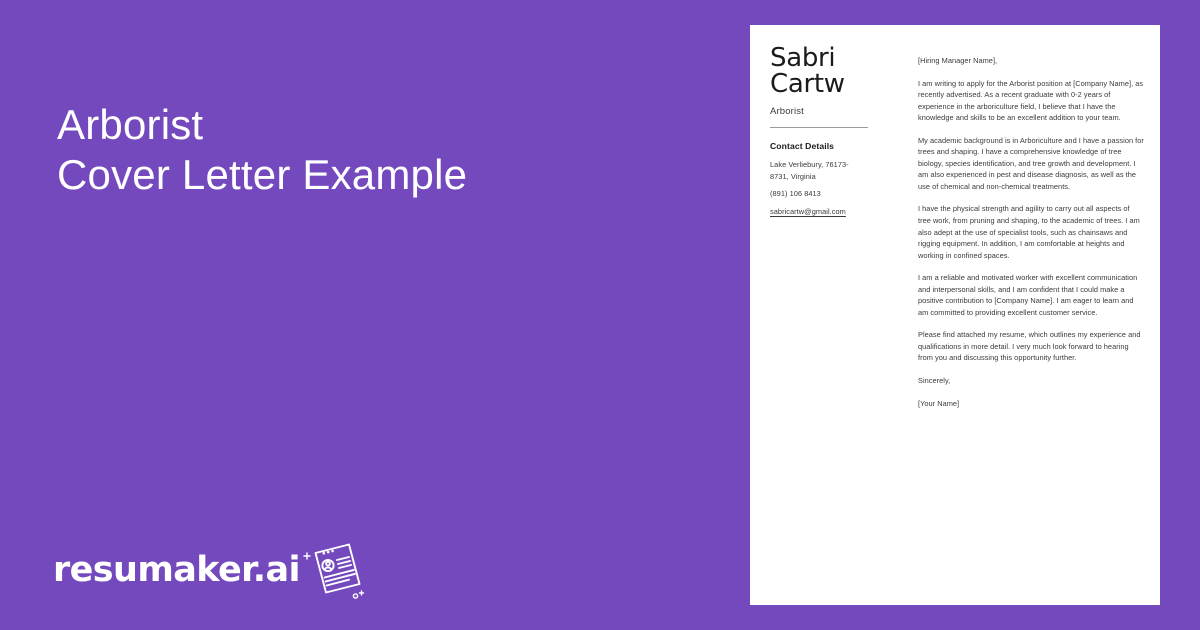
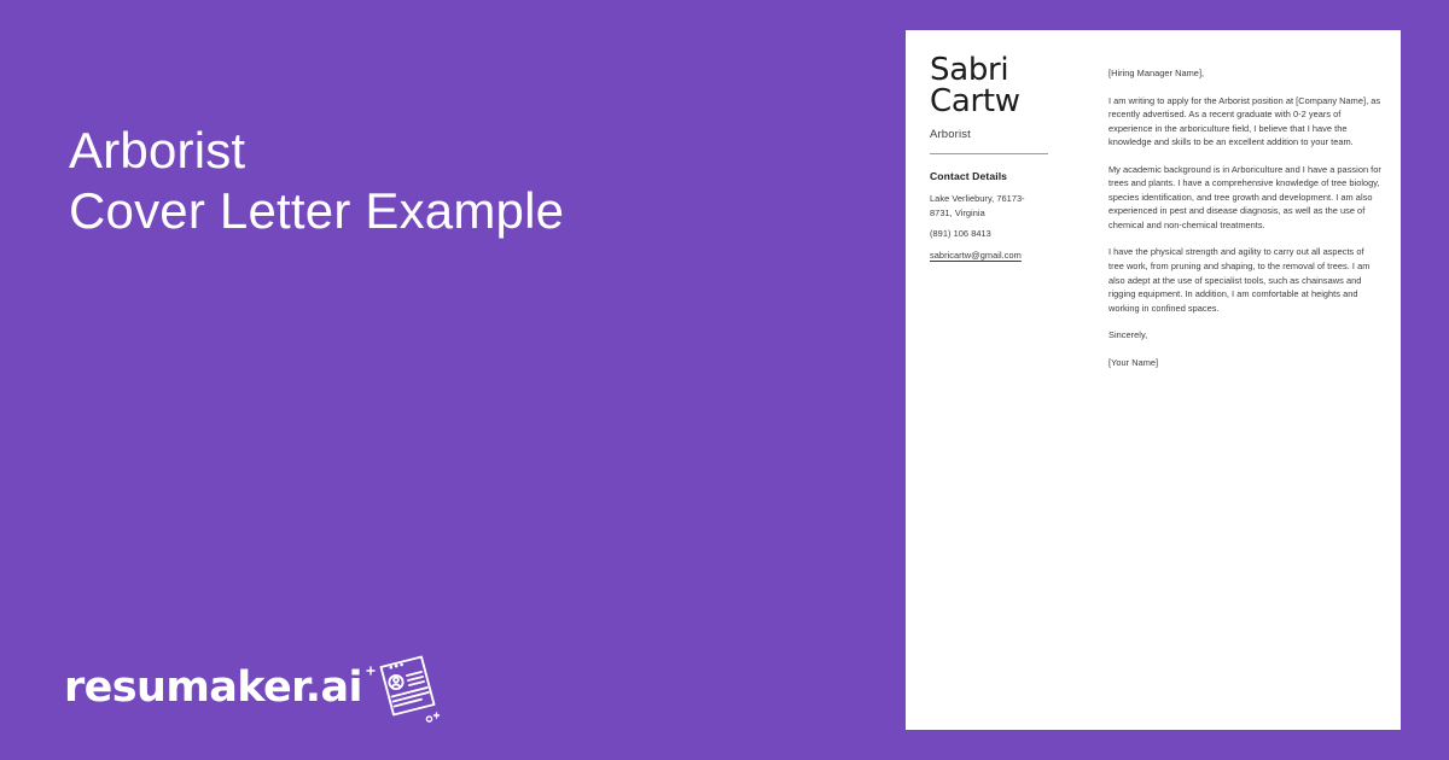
  Arborist
  Cover Letter Example
  resumaker.ai
  Sabri
  Cartw
  Arborist
  Contact Details
  Lake Verliebury, 76173-
  8731, Virginia
  (891) 106 8413
  sabricartw@gmail.com
  [Hiring Manager Name],
  I am writing to apply for the Arborist position at [Company Name], as recently advertised. As a recent graduate with 0-2 years of experience in the arboriculture field, I believe that I have the knowledge and skills to be an excellent addition to your team.
- My academic background is in Arboriculture and I have a passion for trees and shaping. I have a comprehensive knowledge of tree biology, species identification, and tree growth and development. I am also experienced in pest and disease diagnosis, as well as the use of chemical and non-chemical treatments.
+ My academic background is in Arboriculture and I have a passion for trees and plants. I have a comprehensive knowledge of tree biology, species identification, and tree growth and development. I am also experienced in pest and disease diagnosis, as well as the use of chemical and non-chemical treatments.
- I have the physical strength and agility to carry out all aspects of tree work, from pruning and shaping, to the academic of trees. I am also adept at the use of specialist tools, such as chainsaws and rigging equipment. In addition, I am comfortable at heights and working in confined spaces.
+ I have the physical strength and agility to carry out all aspects of tree work, from pruning and shaping, to the removal of trees. I am also adept at the use of specialist tools, such as chainsaws and rigging equipment. In addition, I am comfortable at heights and working in confined spaces.
- I am a reliable and motivated worker with excellent communication and interpersonal skills, and I am confident that I could make a positive contribution to [Company Name]. I am eager to learn and am committed to providing excellent customer service.
- Please find attached my resume, which outlines my experience and qualifications in more detail. I very much look forward to hearing from you and discussing this opportunity further.
  Sincerely,
  [Your Name]
